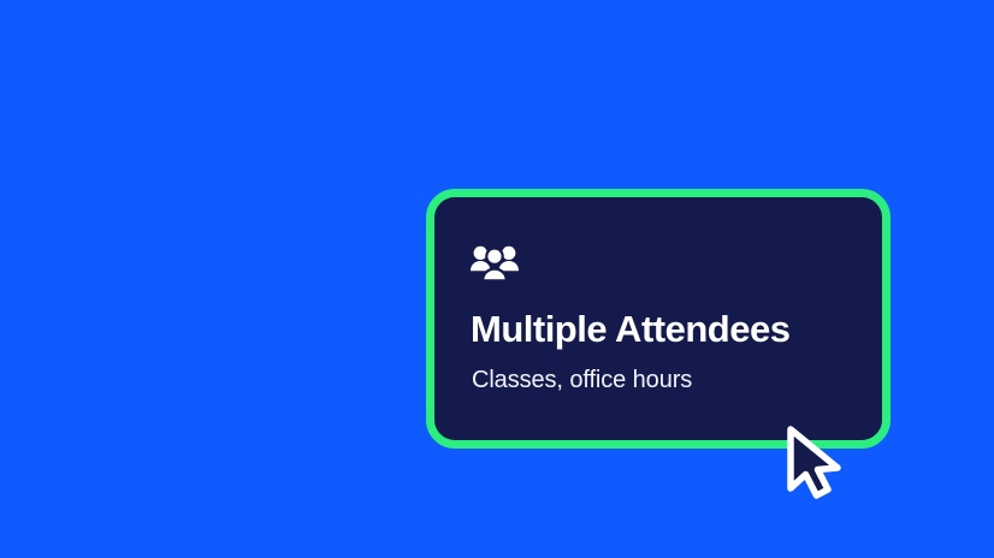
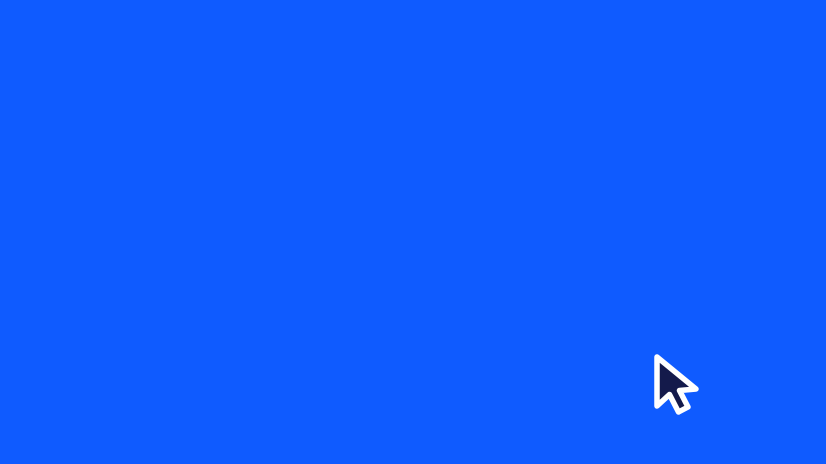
- Multiple Attendees
- Classes, office hours
